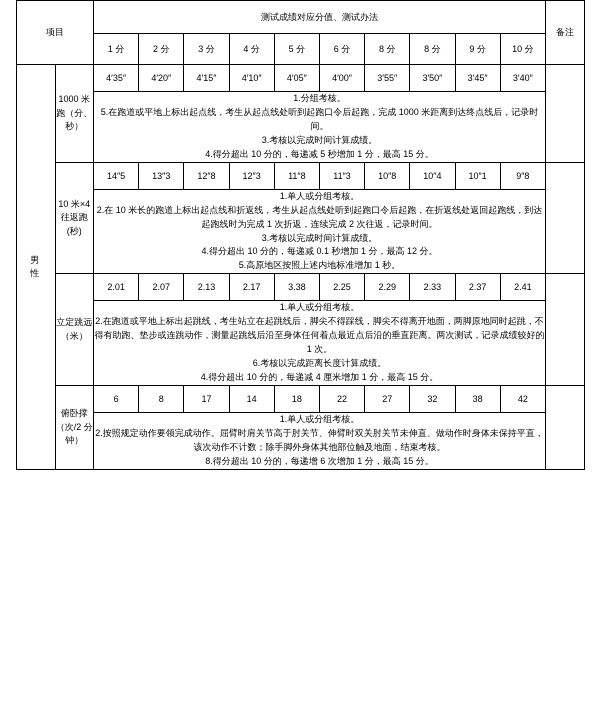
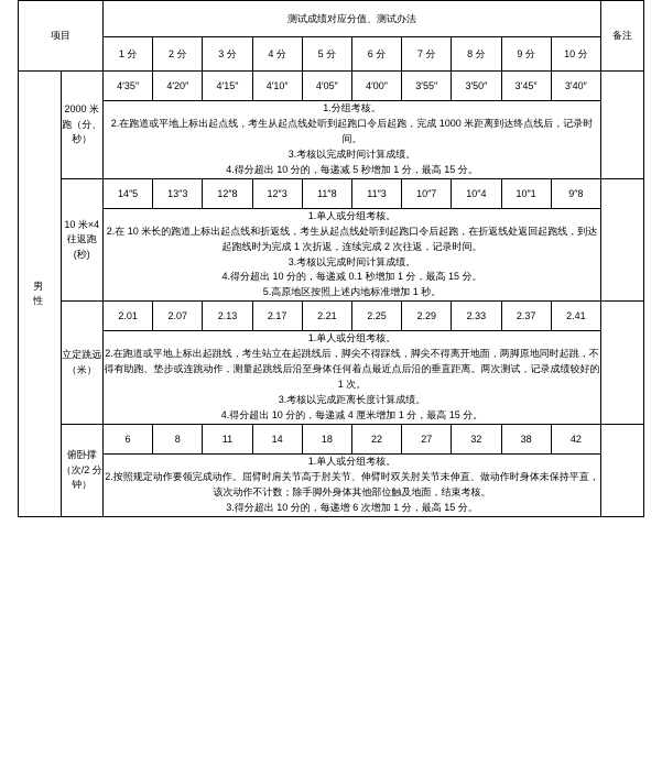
  项目	测试成绩对应分值、测试办法	备注
- 1 分	2 分	3 分	4 分	5 分	6 分	8 分	8 分	9 分	10 分
+ 1 分	2 分	3 分	4 分	5 分	6 分	7 分	8 分	9 分	10 分
- 男 性	1000 米跑（分、秒）	4′35″	4′20″	4′15″	4′10″	4′05″	4′00″	3′55″	3′50″	3′45″	3′40″
+ 男 性	2000 米跑（分、秒）	4′35″	4′20″	4′15″	4′10″	4′05″	4′00″	3′55″	3′50″	3′45″	3′40″
- 1.分组考核。 5.在跑道或平地上标出起点线，考生从起点线处听到起跑口令后起跑，完成 1000 米距离到达终点线后，记录时间。 3.考核以完成时间计算成绩。 4.得分超出 10 分的，每递减 5 秒增加 1 分，最高 15 分。
+ 1.分组考核。 2.在跑道或平地上标出起点线，考生从起点线处听到起跑口令后起跑，完成 1000 米距离到达终点线后，记录时间。 3.考核以完成时间计算成绩。 4.得分超出 10 分的，每递减 5 秒增加 1 分，最高 15 分。
- 10 米×4 往返跑(秒)	14″5	13″3	12″8	12″3	11″8	11″3	10″8	10″4	10″1	9″8
+ 10 米×4 往返跑(秒)	14″5	13″3	12″8	12″3	11″8	11″3	10″7	10″4	10″1	9″8
- 1.单人或分组考核。 2.在 10 米长的跑道上标出起点线和折返线，考生从起点线处听到起跑口令后起跑，在折返线处返回起跑线，到达起跑线时为完成 1 次折返，连续完成 2 次往返，记录时间。 3.考核以完成时间计算成绩。 4.得分超出 10 分的，每递减 0.1 秒增加 1 分，最高 12 分。 5.高原地区按照上述内地标准增加 1 秒。
+ 1.单人或分组考核。 2.在 10 米长的跑道上标出起点线和折返线，考生从起点线处听到起跑口令后起跑，在折返线处返回起跑线，到达起跑线时为完成 1 次折返，连续完成 2 次往返，记录时间。 3.考核以完成时间计算成绩。 4.得分超出 10 分的，每递减 0.1 秒增加 1 分，最高 15 分。 5.高原地区按照上述内地标准增加 1 秒。
- 立定跳远（米）	2.01	2.07	2.13	2.17	3.38	2.25	2.29	2.33	2.37	2.41
+ 立定跳远（米）	2.01	2.07	2.13	2.17	2.21	2.25	2.29	2.33	2.37	2.41
- 1.单人或分组考核。 2.在跑道或平地上标出起跳线，考生站立在起跳线后，脚尖不得踩线，脚尖不得离开地面，两脚原地同时起跳，不得有助跑、垫步或连跳动作，测量起跳线后沿至身体任何着点最近点后沿的垂直距离。两次测试，记录成绩较好的 1 次。 6.考核以完成距离长度计算成绩。 4.得分超出 10 分的，每递减 4 厘米增加 1 分，最高 15 分。
+ 1.单人或分组考核。 2.在跑道或平地上标出起跳线，考生站立在起跳线后，脚尖不得踩线，脚尖不得离开地面，两脚原地同时起跳，不得有助跑、垫步或连跳动作，测量起跳线后沿至身体任何着点最近点后沿的垂直距离。两次测试，记录成绩较好的 1 次。 3.考核以完成距离长度计算成绩。 4.得分超出 10 分的，每递减 4 厘米增加 1 分，最高 15 分。
- 俯卧撑（次/2 分钟）	6	8	17	14	18	22	27	32	38	42
+ 俯卧撑（次/2 分钟）	6	8	11	14	18	22	27	32	38	42
- 1.单人或分组考核。 2.按照规定动作要领完成动作。屈臂时肩关节高于肘关节、伸臂时双关肘关节未伸直、做动作时身体未保持平直，该次动作不计数；除手脚外身体其他部位触及地面，结束考核。 8.得分超出 10 分的，每递增 6 次增加 1 分，最高 15 分。
+ 1.单人或分组考核。 2.按照规定动作要领完成动作。屈臂时肩关节高于肘关节、伸臂时双关肘关节未伸直、做动作时身体未保持平直，该次动作不计数；除手脚外身体其他部位触及地面，结束考核。 3.得分超出 10 分的，每递增 6 次增加 1 分，最高 15 分。
